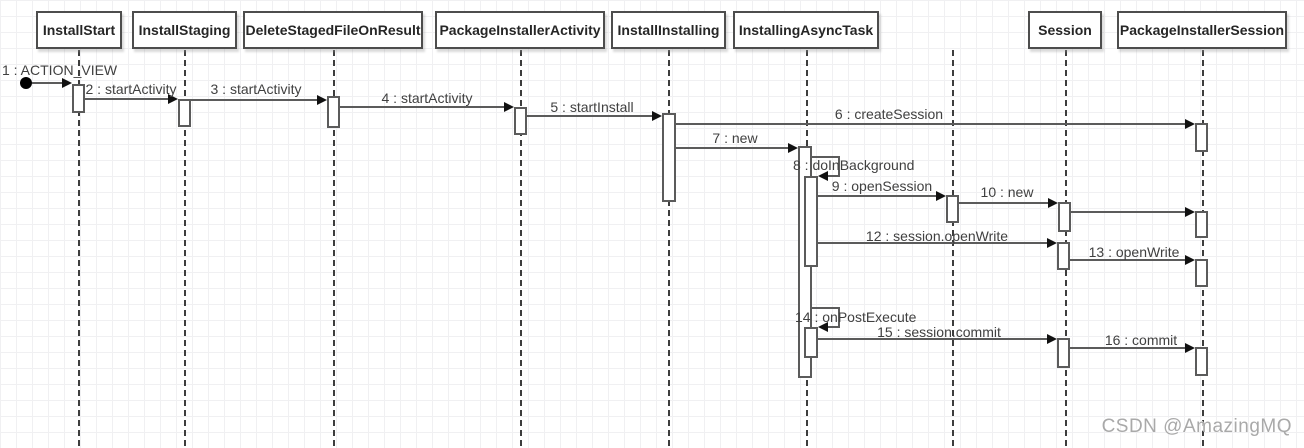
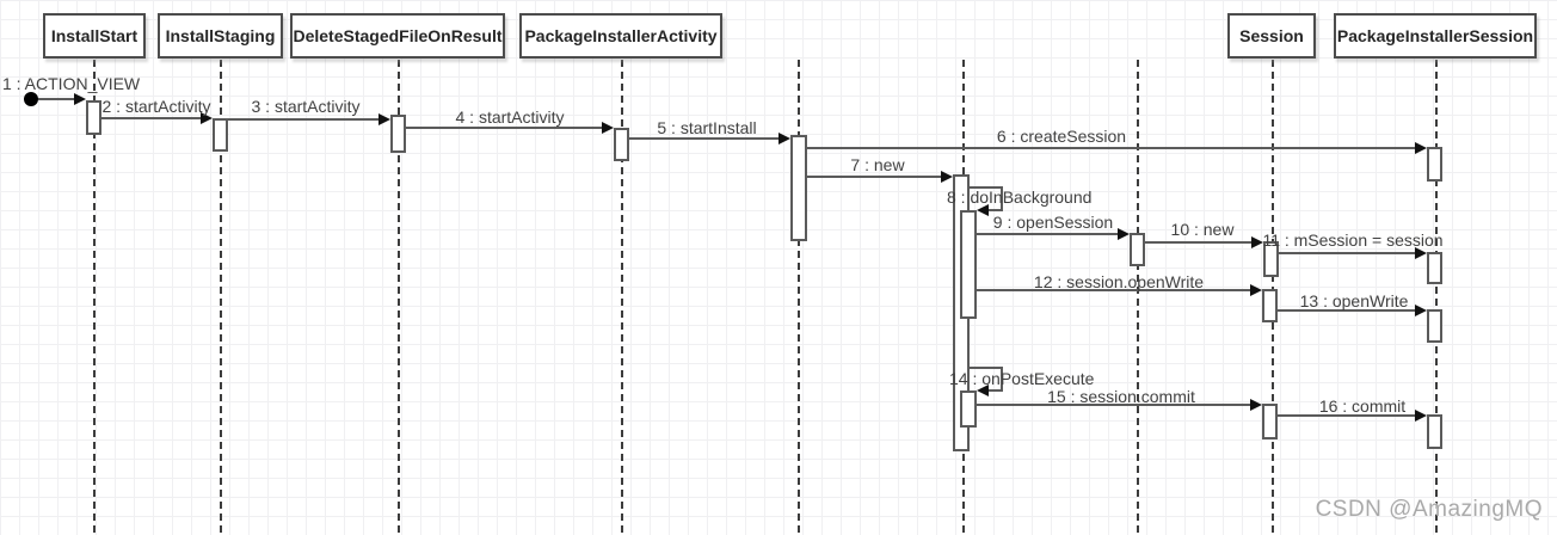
  InstallStart
  InstallStaging
  DeleteStagedFileOnResult
  PackageInstallerActivity
- InstallInstalling
- InstallingAsyncTask
  Session
  PackageInstallerSession
  1 : ACTION_VIEW
  2 : startActivity
  3 : startActivity
  4 : startActivity
  5 : startInstall
  6 : createSession
  7 : new
  8 : doInBackground
  9 : openSession
  10 : new
+ 11 : mSession = session
  12 : session.openWrite
  13 : openWrite
  14 : onPostExecute
  15 : session.commit
  16 : commit
  CSDN @AmazingMQ
